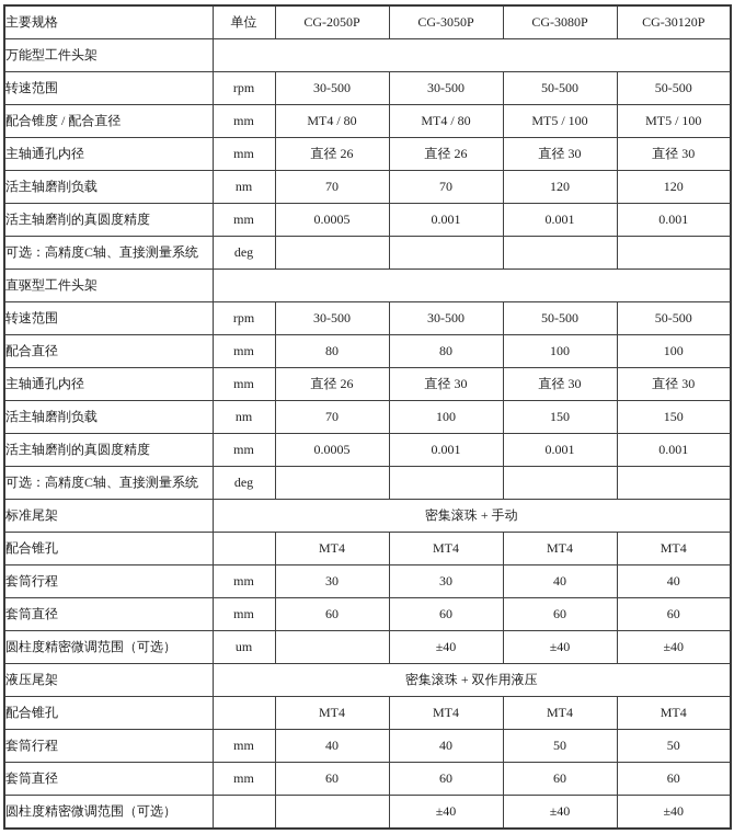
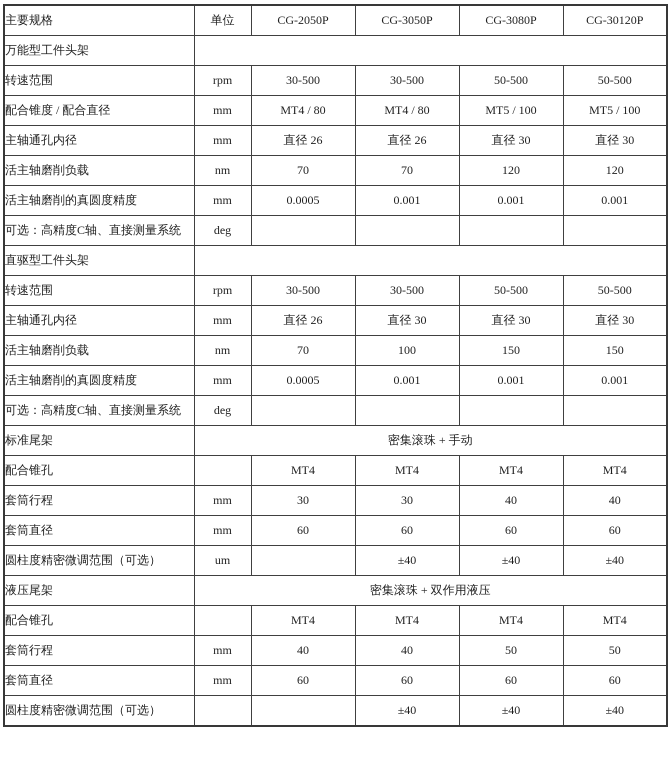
  主要规格	单位	CG-2050P	CG-3050P	CG-3080P	CG-30120P
  万能型工件头架
  转速范围	rpm	30-500	30-500	50-500	50-500
  配合锥度 / 配合直径	mm	MT4 / 80	MT4 / 80	MT5 / 100	MT5 / 100
  主轴通孔内径	mm	直径 26	直径 26	直径 30	直径 30
  活主轴磨削负载	nm	70	70	120	120
  活主轴磨削的真圆度精度	mm	0.0005	0.001	0.001	0.001
  可选：高精度C轴、直接测量系统	deg
  直驱型工件头架
  转速范围	rpm	30-500	30-500	50-500	50-500
- 配合直径	mm	80	80	100	100
  主轴通孔内径	mm	直径 26	直径 30	直径 30	直径 30
  活主轴磨削负载	nm	70	100	150	150
  活主轴磨削的真圆度精度	mm	0.0005	0.001	0.001	0.001
  可选：高精度C轴、直接测量系统	deg
  标准尾架	密集滚珠 + 手动
  配合锥孔		MT4	MT4	MT4	MT4
  套筒行程	mm	30	30	40	40
  套筒直径	mm	60	60	60	60
  圆柱度精密微调范围（可选）	um		±40	±40	±40
  液压尾架	密集滚珠 + 双作用液压
  配合锥孔		MT4	MT4	MT4	MT4
  套筒行程	mm	40	40	50	50
  套筒直径	mm	60	60	60	60
  圆柱度精密微调范围（可选）			±40	±40	±40
